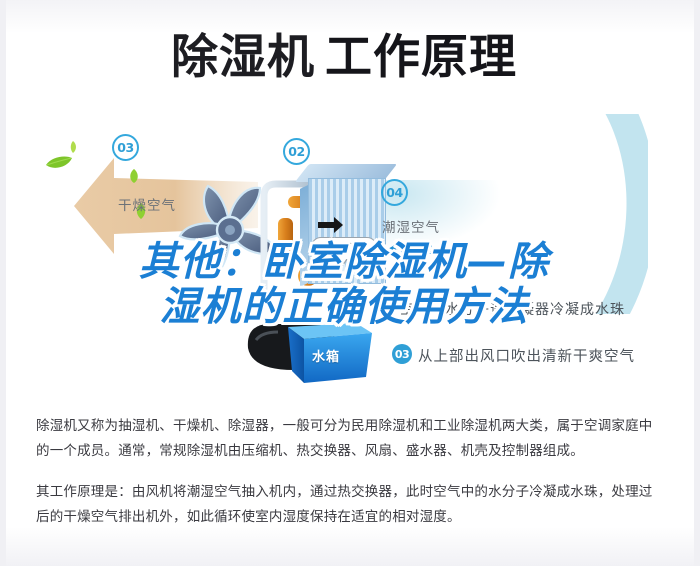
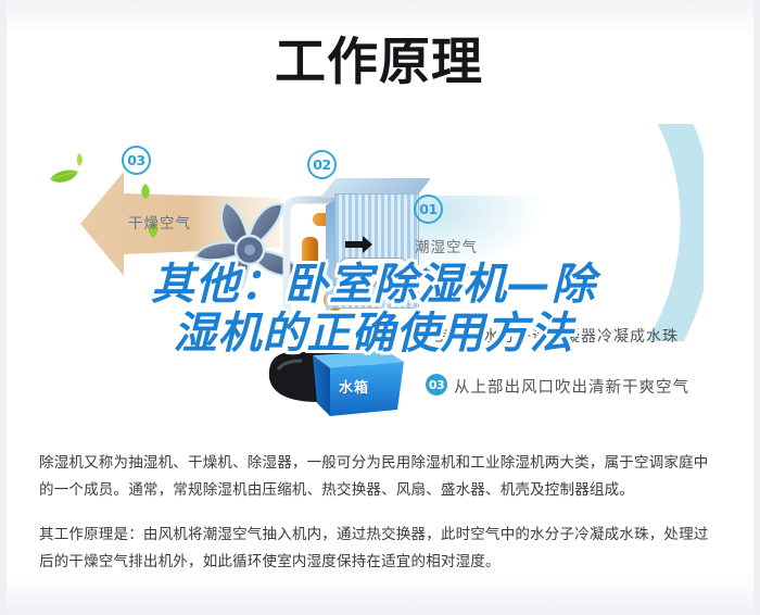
- 除湿机
  工作原理
  水箱
  03
  干燥空气
  02
  热交换器
- 04
+ 01
  潮湿空气
  空气中水分子遇冷凝器冷凝成水珠
  03
  从上部出风口吹出清新干爽空气
  其他：卧室除湿机—除
  湿机的正确使用方法
  除湿机又称为抽湿机、干燥机、除湿器，一般可分为民用除湿机和工业除湿机两大类，属于空调家庭中的一个成员。通常，常规除湿机由压缩机、热交换器、风扇、盛水器、机壳及控制器组成。
  其工作原理是：由风机将潮湿空气抽入机内，通过热交换器，此时空气中的水分子冷凝成水珠，处理过后的干燥空气排出机外，如此循环使室内湿度保持在适宜的相对湿度。
